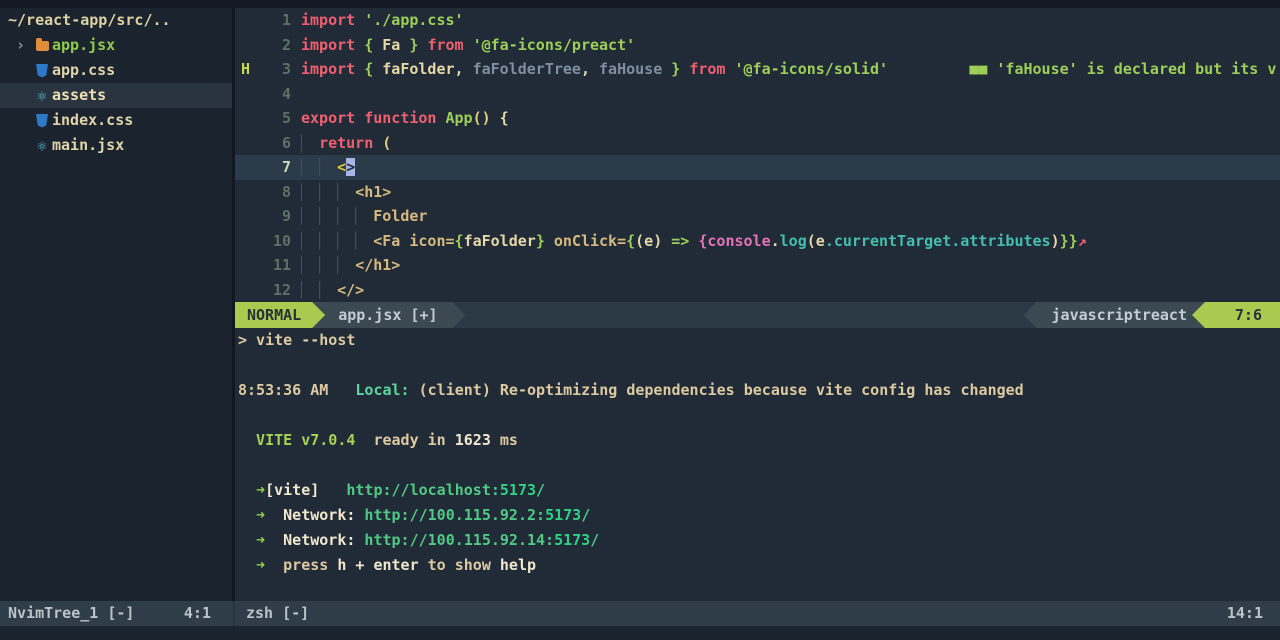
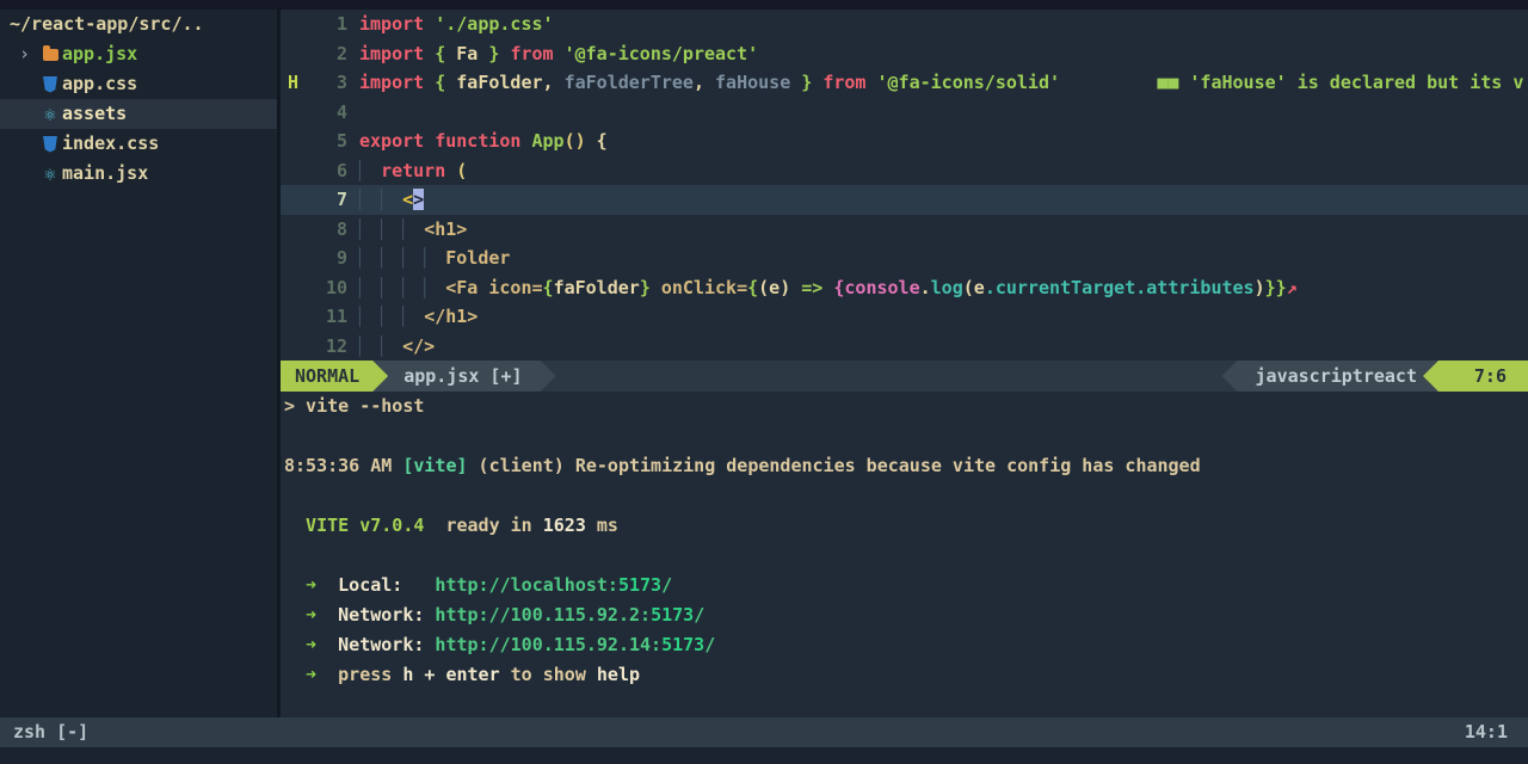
  ~/react-app/src/..
  ›
  app.jsx
  app.css
  ⚛
  assets
  index.css
  ⚛
  main.jsx
  1
  import './app.css'
  2
  import { Fa } from '@fa-icons/preact'
  H
  3
  import { faFolder, faFolderTree, faHouse } from '@fa-icons/solid' ■■ 'faHouse' is declared but its v
  4
  5
  export function App() {
  6
  ▏ return (
  7
  8
  ▏ ▏ ▏ <h1>
  9
  ▏ ▏ ▏ ▏ Folder
  10
  ▏ ▏ ▏ ▏ <Fa icon={faFolder} onClick={(e) => {console.log(e.currentTarget.attributes)}}↗
  11
  ▏ ▏ ▏ </h1>
  12
  ▏ ▏ </>
  NORMAL
  app.jsx [+]
  javascriptreact
  7:6
  > vite --host
- 8:53:36 AM Local: (client) Re-optimizing dependencies because vite config has changed
+ 8:53:36 AM [vite] (client) Re-optimizing dependencies because vite config has changed
  VITE v7.0.4 ready in 1623 ms
- ➜[vite] http://localhost:5173/
+ ➜ Local: http://localhost:5173/
  ➜ Network: http://100.115.92.2:5173/
  ➜ Network: http://100.115.92.14:5173/
  ➜ press h + enter to show help
- NvimTree_1 [-]
- 4:1
  zsh [-]
  14:1
